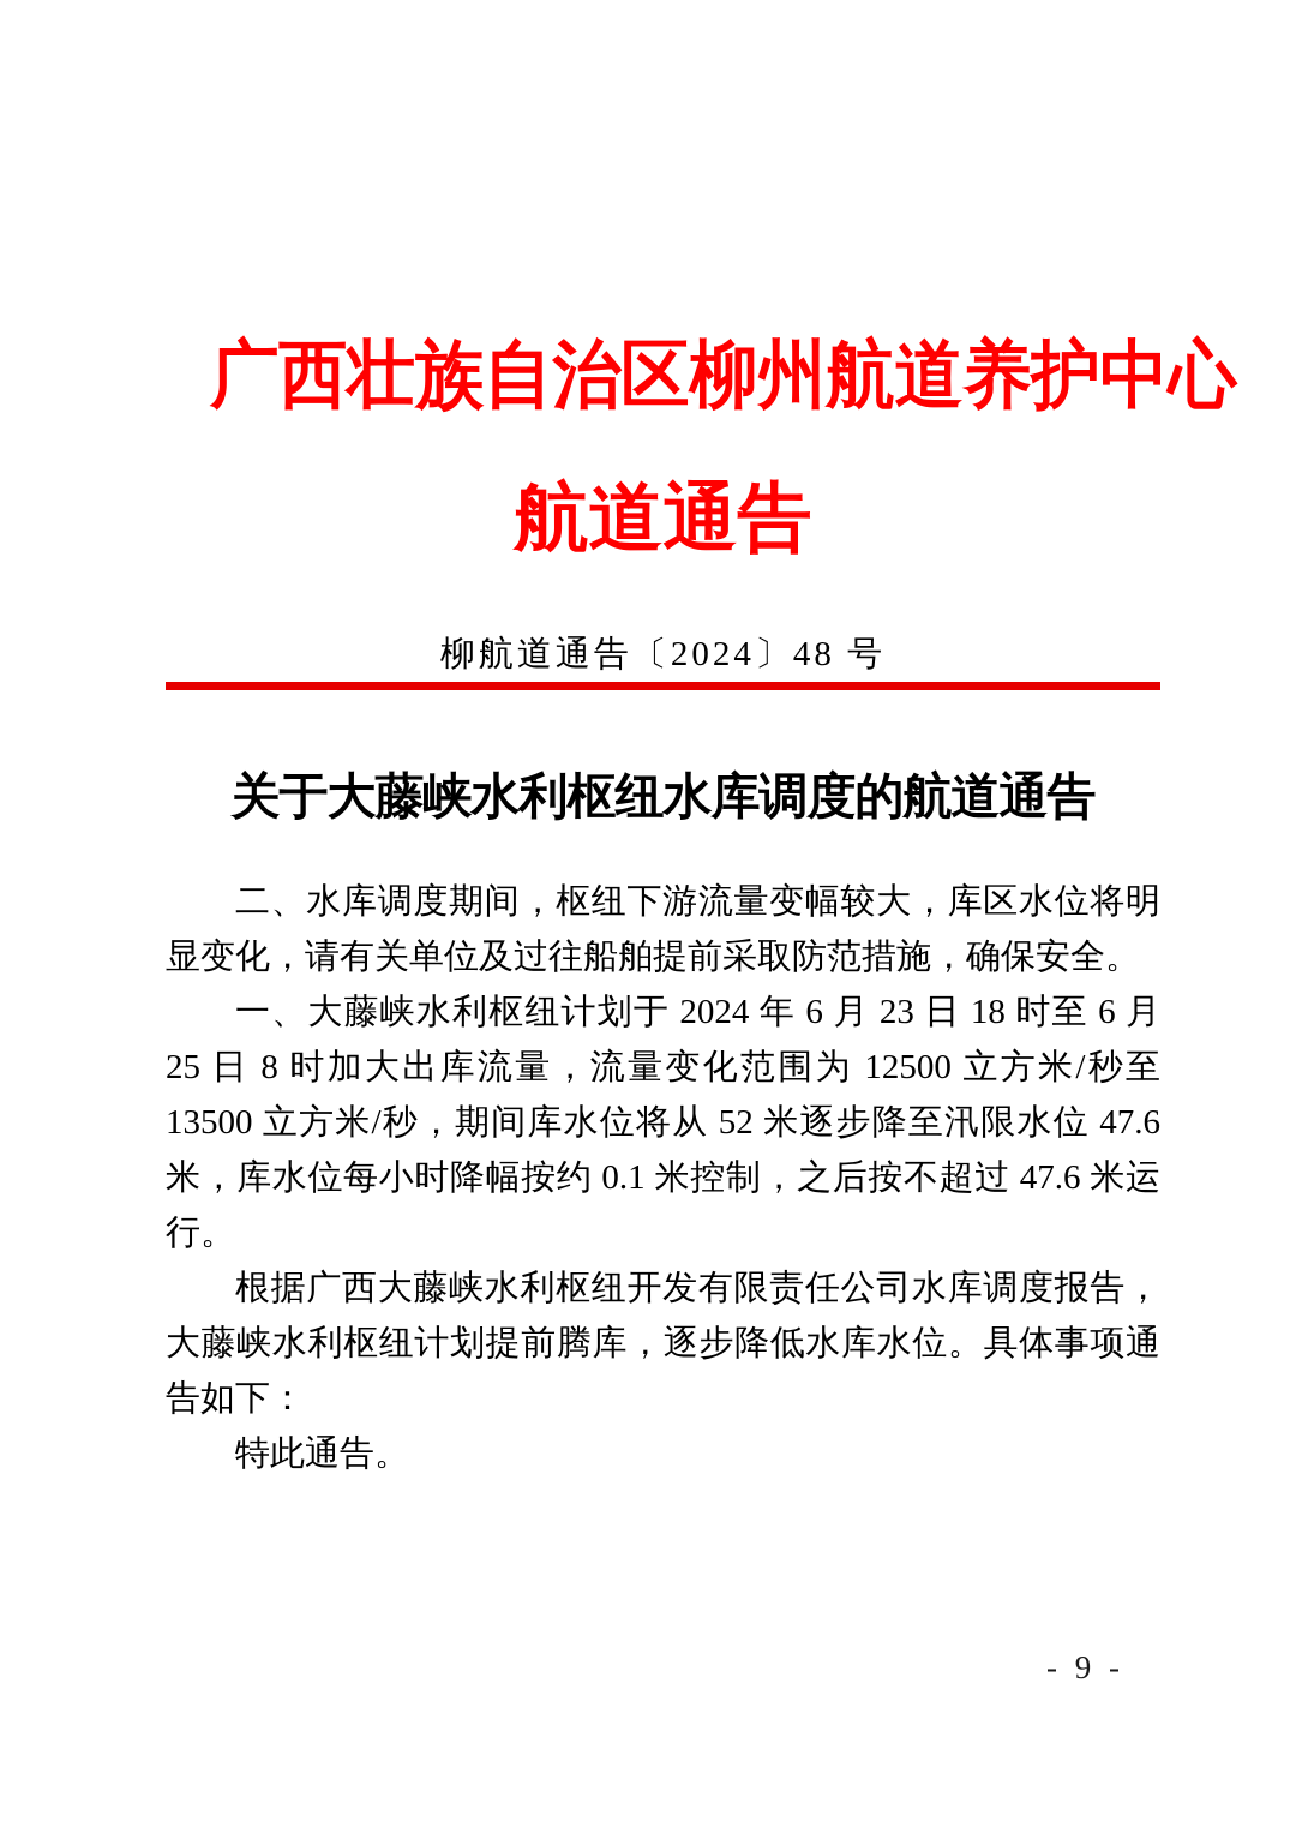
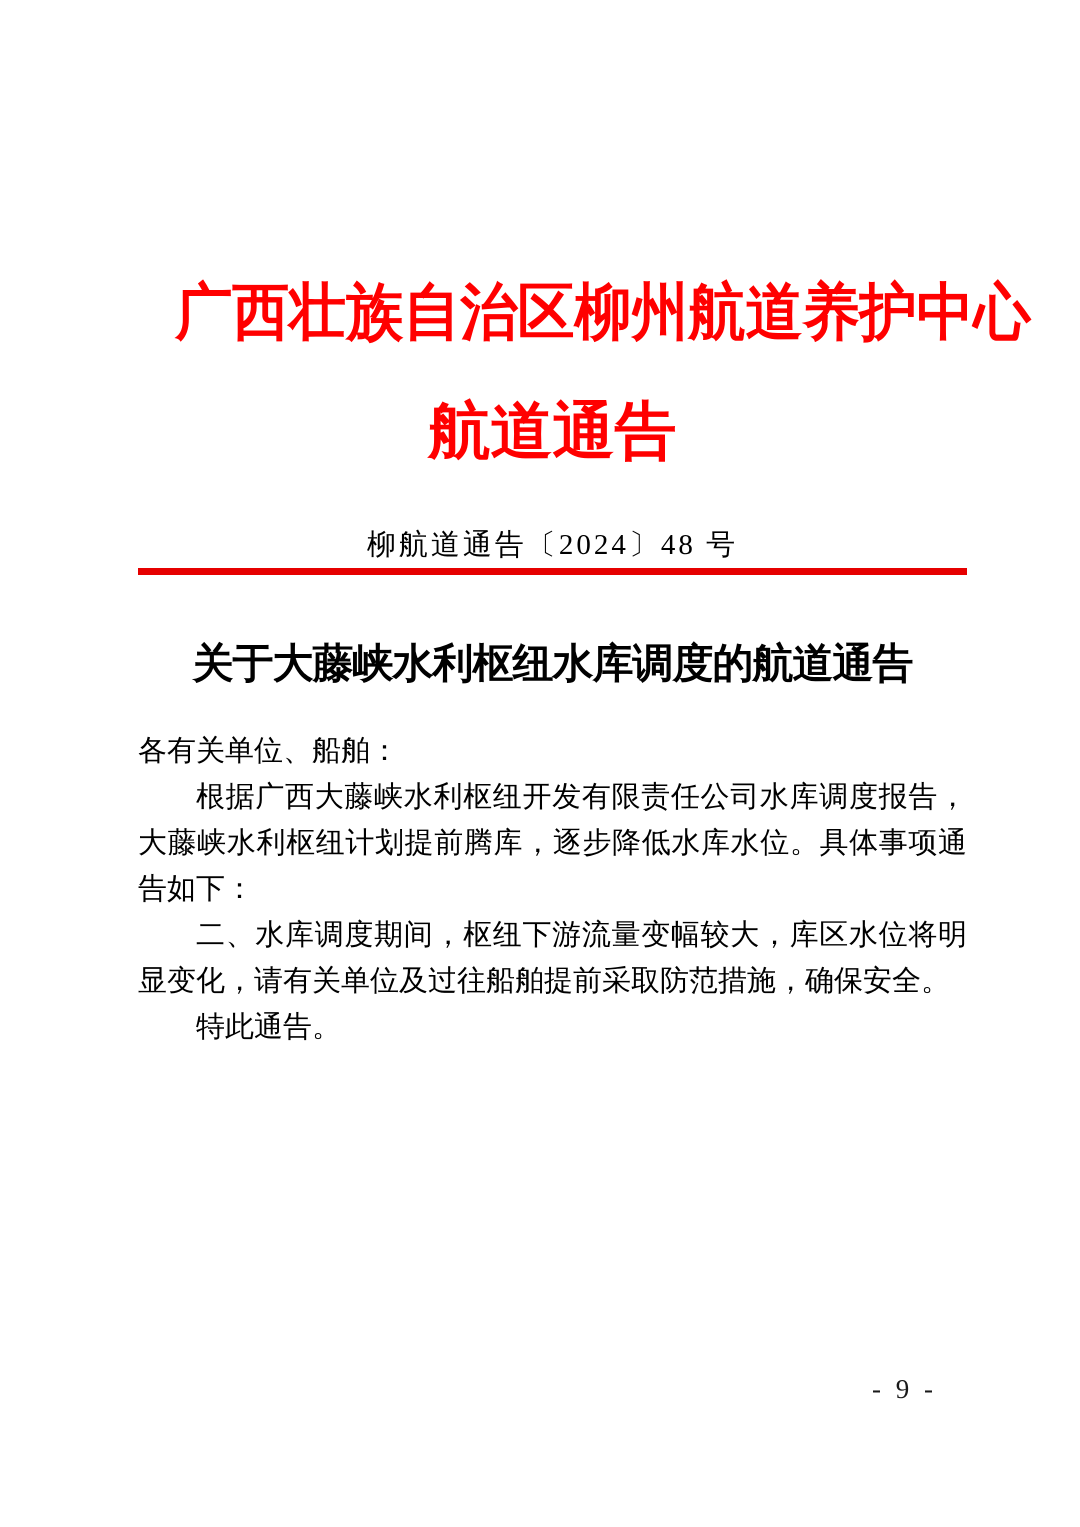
  广西壮族自治区柳州航道养护中心
  航道通告
  柳航道通告〔2024〕48 号
  关于大藤峡水利枢纽水库调度的航道通告
+ 各有关单位、船舶：
- 二、水库调度期间，枢纽下游流量变幅较大，库区水位将明显变化，请有关单位及过往船舶提前采取防范措施，确保安全。
+ 根据广西大藤峡水利枢纽开发有限责任公司水库调度报告，大藤峡水利枢纽计划提前腾库，逐步降低水库水位。具体事项通告如下：
- 一、大藤峡水利枢纽计划于 2024 年 6 月 23 日 18 时至 6 月 25 日 8 时加大出库流量，流量变化范围为 12500 立方米/秒至 13500 立方米/秒，期间库水位将从 52 米逐步降至汛限水位 47.6 米，库水位每小时降幅按约 0.1 米控制，之后按不超过 47.6 米运行。
- 根据广西大藤峡水利枢纽开发有限责任公司水库调度报告，大藤峡水利枢纽计划提前腾库，逐步降低水库水位。具体事项通告如下：
+ 二、水库调度期间，枢纽下游流量变幅较大，库区水位将明显变化，请有关单位及过往船舶提前采取防范措施，确保安全。
  特此通告。
  - 9 -
